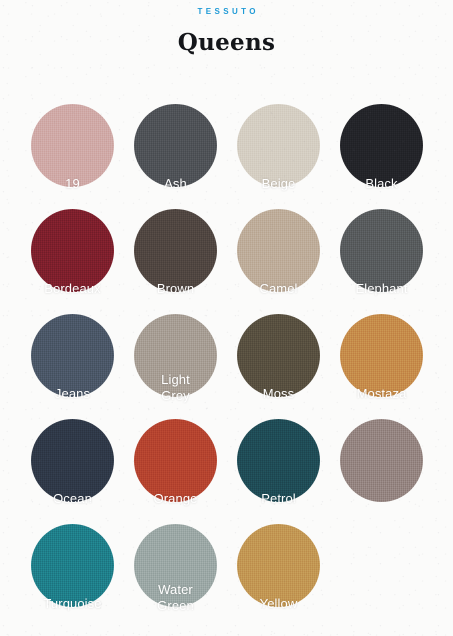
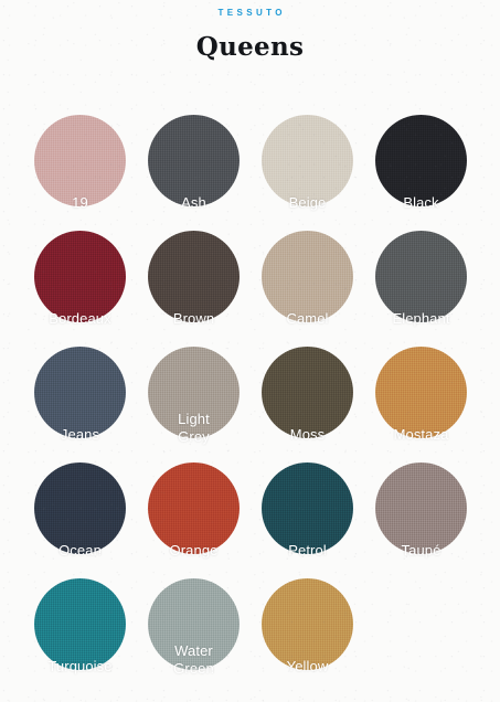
  TESSUTO
  Queens
  19
  Ash
  Beige
  Black
  Bordeaux
  Brown
  Camel
  Elephant
  Jeans
  Light
  Grey
  Moss
  Mostaza
  Ocean
  Orange
  Petrol
+ Taupé
  Turquoise
  Water
  Green
  Yellow
